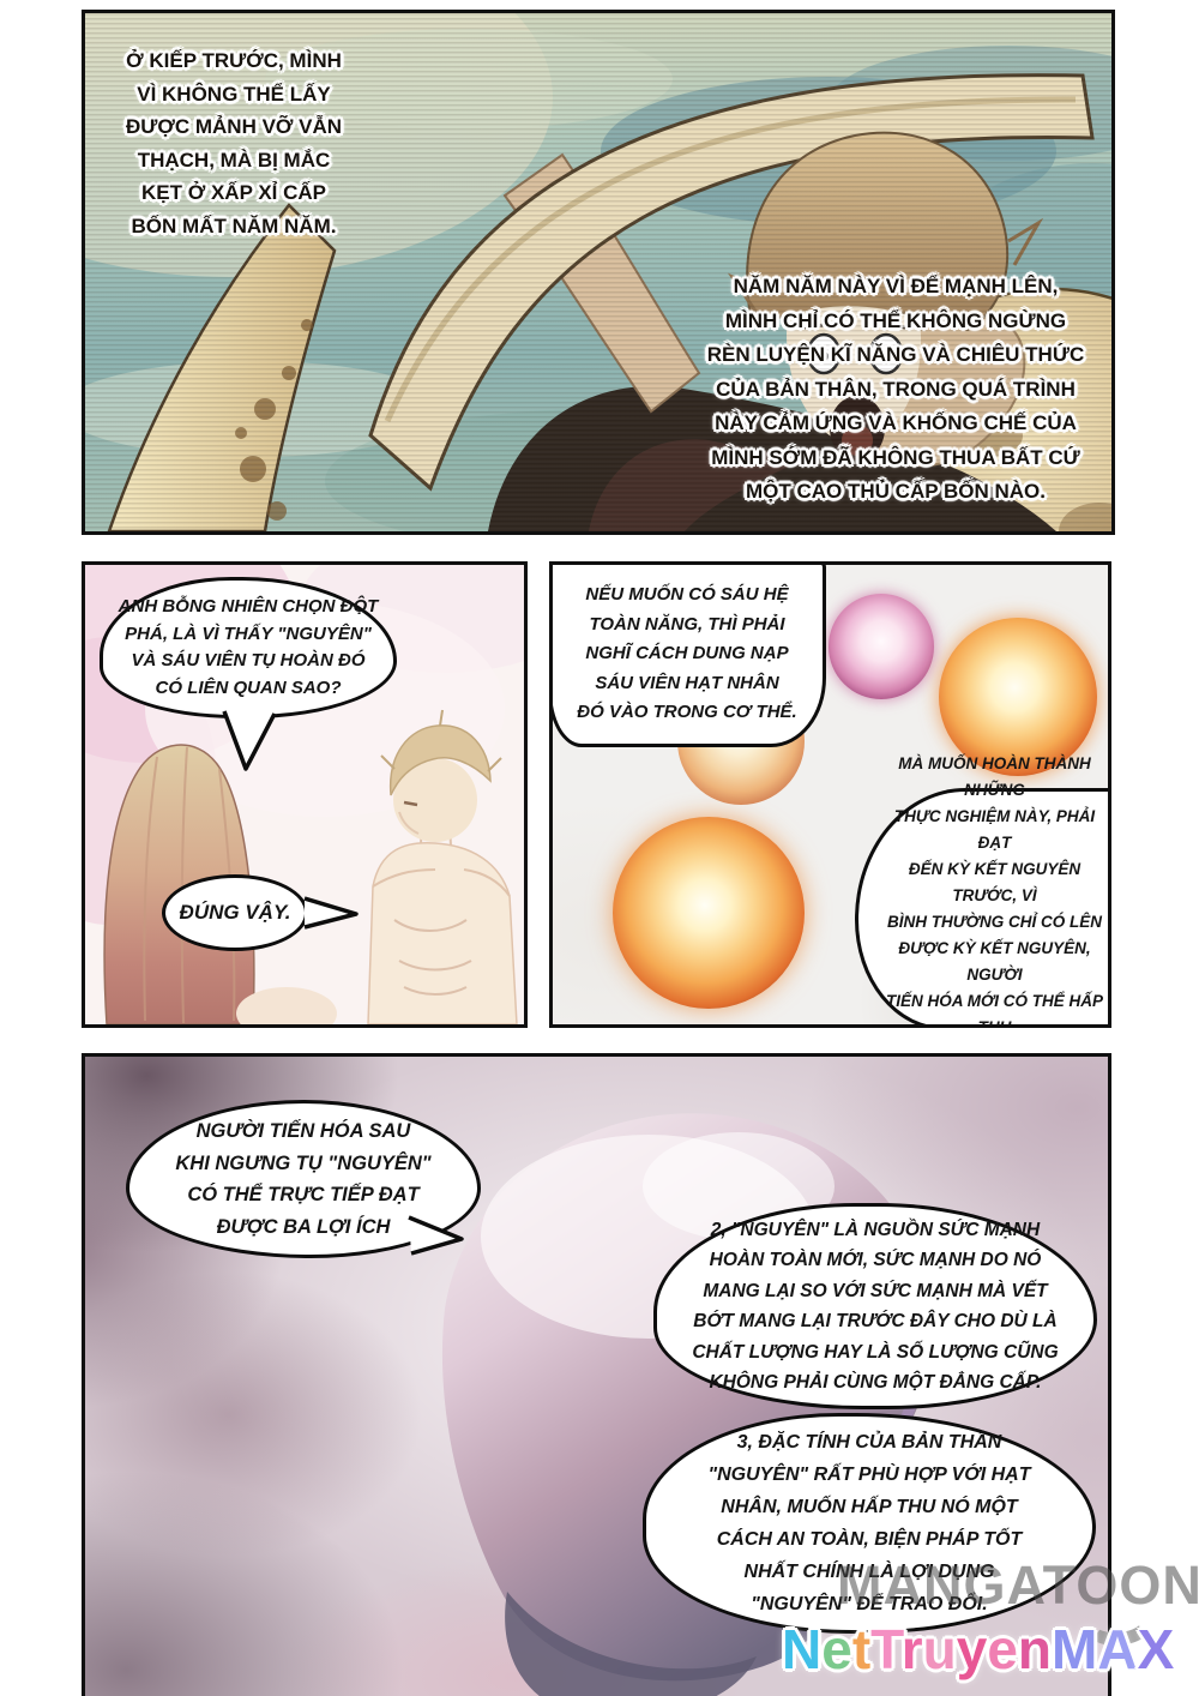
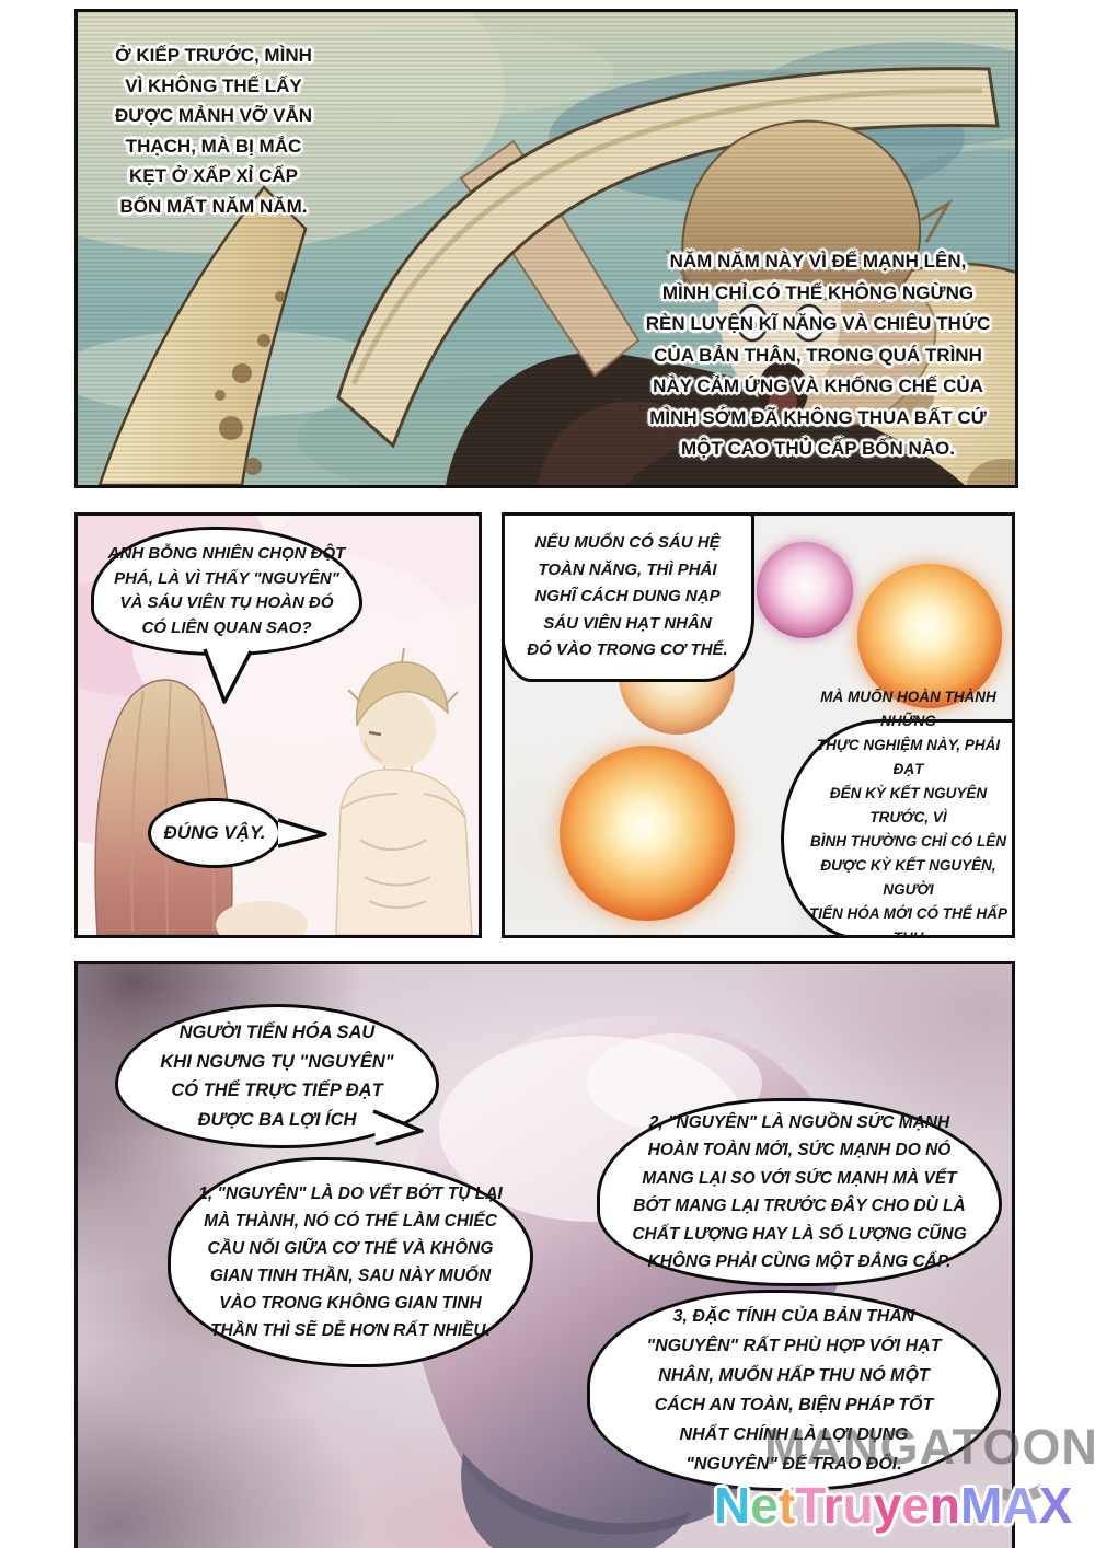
  Ở KIẾP TRƯỚC, MÌNH
  VÌ KHÔNG THỂ LẤY
  ĐƯỢC MẢNH VỠ VẪN
  THẠCH, MÀ BỊ MẮC
  KẸT Ở XẤP XỈ CẤP
  BỐN MẤT NĂM NĂM.
  NĂM NĂM NÀY VÌ ĐỂ MẠNH LÊN,
  MÌNH CHỈ CÓ THỂ KHÔNG NGỪNG
  RÈN LUYỆN KĨ NĂNG VÀ CHIÊU THỨC
  CỦA BẢN THÂN, TRONG QUÁ TRÌNH
  NÀY CẢM ỨNG VÀ KHỐNG CHẾ CỦA
  MÌNH SỚM ĐÃ KHÔNG THUA BẤT CỨ
  MỘT CAO THỦ CẤP BỐN NÀO.
  ANH BỖNG NHIÊN CHỌN ĐỘT
  PHÁ, LÀ VÌ THẤY "NGUYÊN"
  VÀ SÁU VIÊN TỤ HOÀN ĐÓ
  CÓ LIÊN QUAN SAO?
  ĐÚNG VẬY.
  NẾU MUỐN CÓ SÁU HỆ
  TOÀN NĂNG, THÌ PHẢI
  NGHĨ CÁCH DUNG NẠP
  SÁU VIÊN HẠT NHÂN
  ĐÓ VÀO TRONG CƠ THỂ.
  MÀ MUỐN HOÀN THÀNH NHỮNG
  THỰC NGHIỆM NÀY, PHẢI ĐẠT
  ĐẾN KỲ KẾT NGUYÊN TRƯỚC, VÌ
  BÌNH THƯỜNG CHỈ CÓ LÊN
  ĐƯỢC KỲ KẾT NGUYÊN, NGƯỜI
  TIẾN HÓA MỚI CÓ THỂ HẤP
  NGƯỜI TIẾN HÓA SAU
  KHI NGƯNG TỤ "NGUYÊN"
  CÓ THỂ TRỰC TIẾP ĐẠT
  ĐƯỢC BA LỢI ÍCH
+ 1, "NGUYÊN" LÀ DO VẾT BỚT TỤ LẠI
+ MÀ THÀNH, NÓ CÓ THỂ LÀM CHIẾC
+ CẦU NỐI GIỮA CƠ THỂ VÀ KHÔNG
+ GIAN TINH THẦN, SAU NÀY MUỐN
+ VÀO TRONG KHÔNG GIAN TINH
+ THẦN THÌ SẼ DỄ HƠN RẤT NHIỀU.
  2, "NGUYÊN" LÀ NGUỒN SỨC MẠNH
  HOÀN TOÀN MỚI, SỨC MẠNH DO NÓ
  MANG LẠI SO VỚI SỨC MẠNH MÀ VẾT
  BỚT MANG LẠI TRƯỚC ĐÂY CHO DÙ LÀ
  CHẤT LƯỢNG HAY LÀ SỐ LƯỢNG CŨNG
  KHÔNG PHẢI CÙNG MỘT ĐẲNG CẤP.
  3, ĐẶC TÍNH CỦA BẢN THÂN
  "NGUYÊN" RẤT PHÙ HỢP VỚI HẠT
  NHÂN, MUỐN HẤP THU NÓ MỘT
  CÁCH AN TOÀN, BIỆN PHÁP TỐT
  NHẤT CHÍNH LÀ LỢI DỤNG
  "NGUYÊN" ĐỂ TRAO ĐỔI.
  MANGATOON
  NetTruyenMAX
